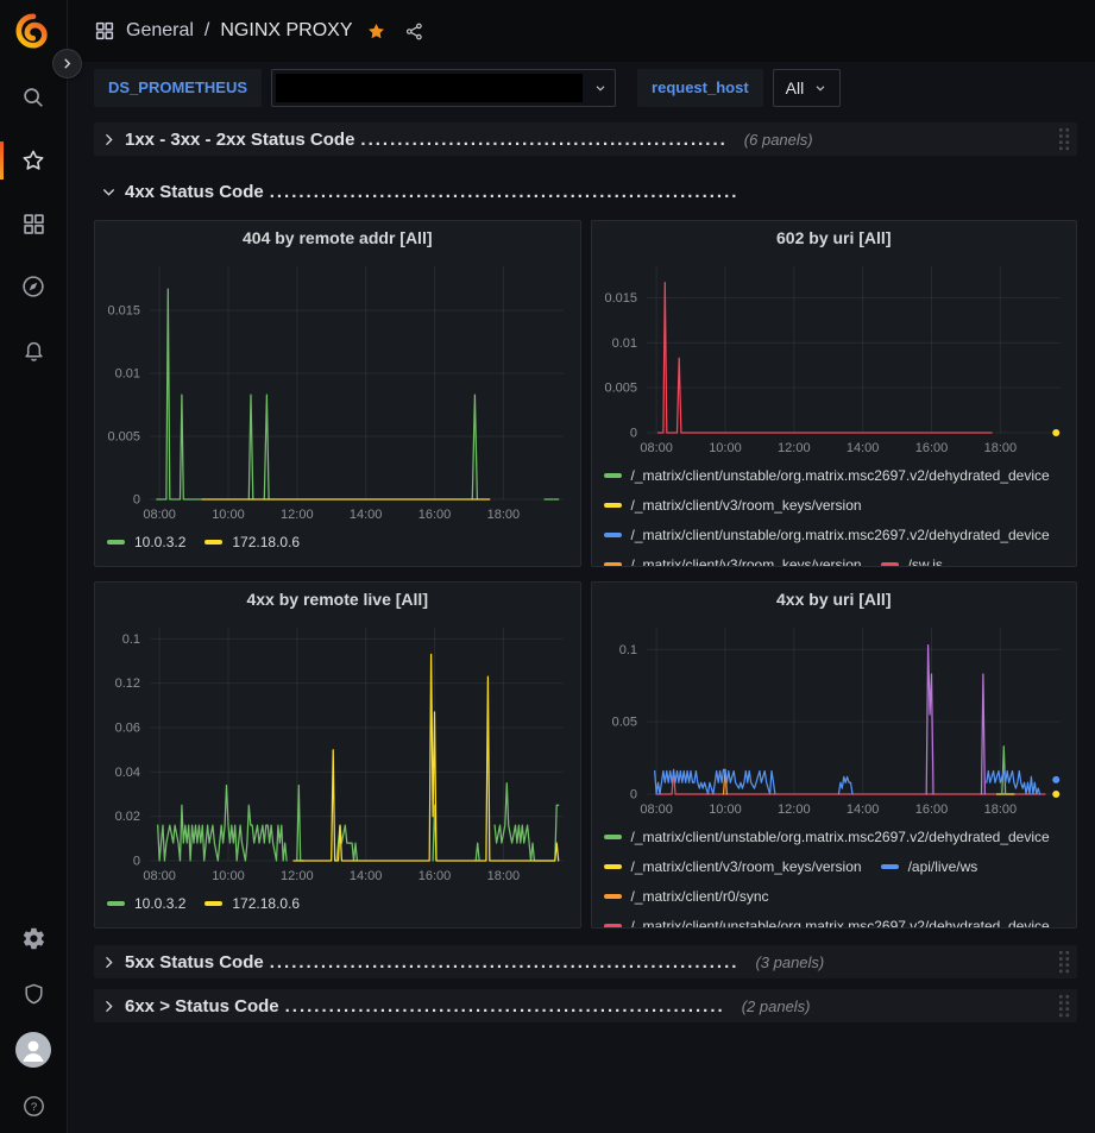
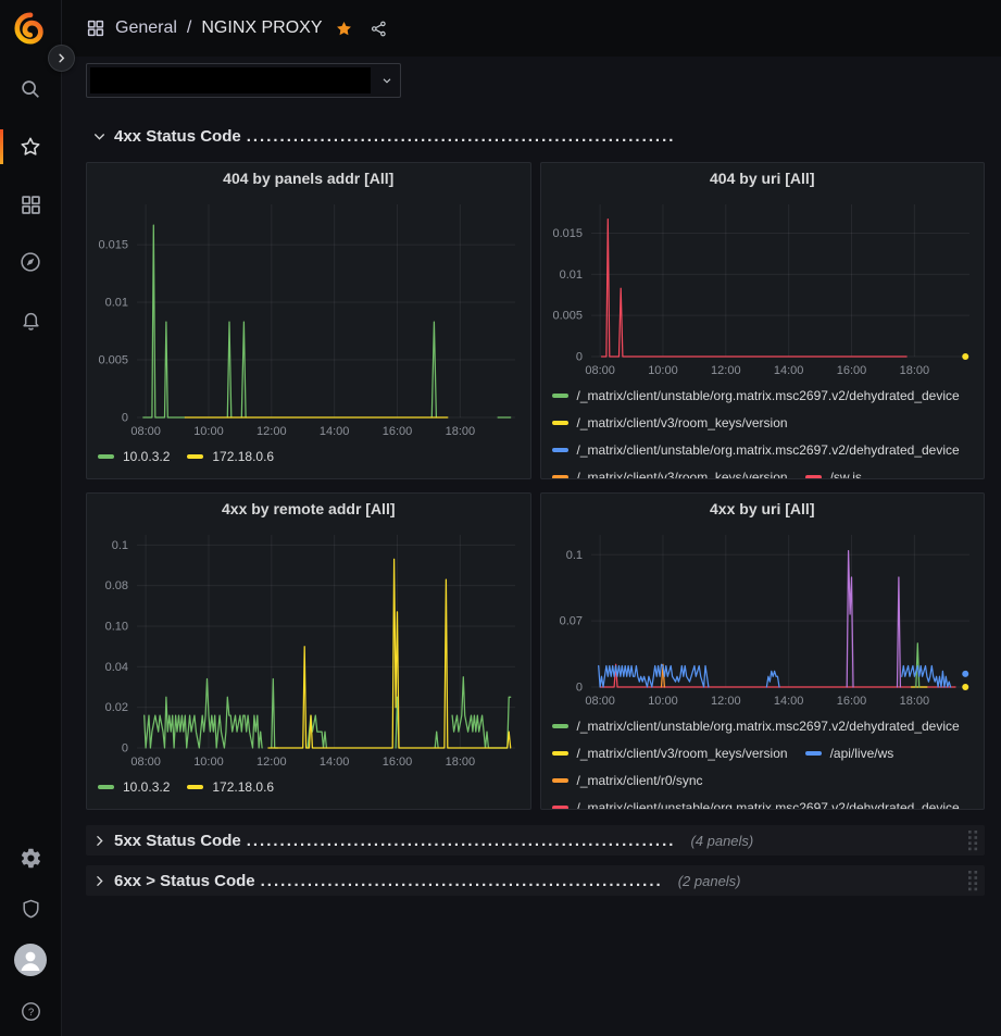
  ?
  General
  /
  NGINX PROXY
- DS_PROMETHEUS
- request_host
- All
- 1xx - 3xx - 2xx Status Code
- ..................................................
- (6 panels)
  4xx Status Code
  ................................................................
- 404 by remote addr [All]
+ 404 by panels addr [All]
  0
  0.005
  0.01
  0.015
  08:00
  10:00
  12:00
  14:00
  16:00
  18:00
  10.0.3.2
  172.18.0.6
- 602 by uri [All]
+ 404 by uri [All]
  0
  0.005
  0.01
  0.015
  08:00
  10:00
  12:00
  14:00
  16:00
  18:00
  /_matrix/client/unstable/org.matrix.msc2697.v2/dehydrated_device
  /_matrix/client/v3/room_keys/version
  /_matrix/client/unstable/org.matrix.msc2697.v2/dehydrated_device
  /_matrix/client/v3/room_keys/version
  /sw.js
- 4xx by remote live [All]
+ 4xx by remote addr [All]
  0
  0.02
  0.04
- 0.06
+ 0.10
- 0.12
+ 0.08
  0.1
  08:00
  10:00
  12:00
  14:00
  16:00
  18:00
  10.0.3.2
  172.18.0.6
  4xx by uri [All]
  0
- 0.05
+ 0.07
  0.1
  08:00
  10:00
  12:00
  14:00
  16:00
  18:00
  /_matrix/client/unstable/org.matrix.msc2697.v2/dehydrated_device
  /_matrix/client/v3/room_keys/version
  /api/live/ws
  /_matrix/client/r0/sync
  /_matrix/client/unstable/org.matrix.msc2697.v2/dehydrated_device
  5xx Status Code
  ................................................................
- (3 panels)
+ (4 panels)
  6xx > Status Code
  ............................................................
  (2 panels)
